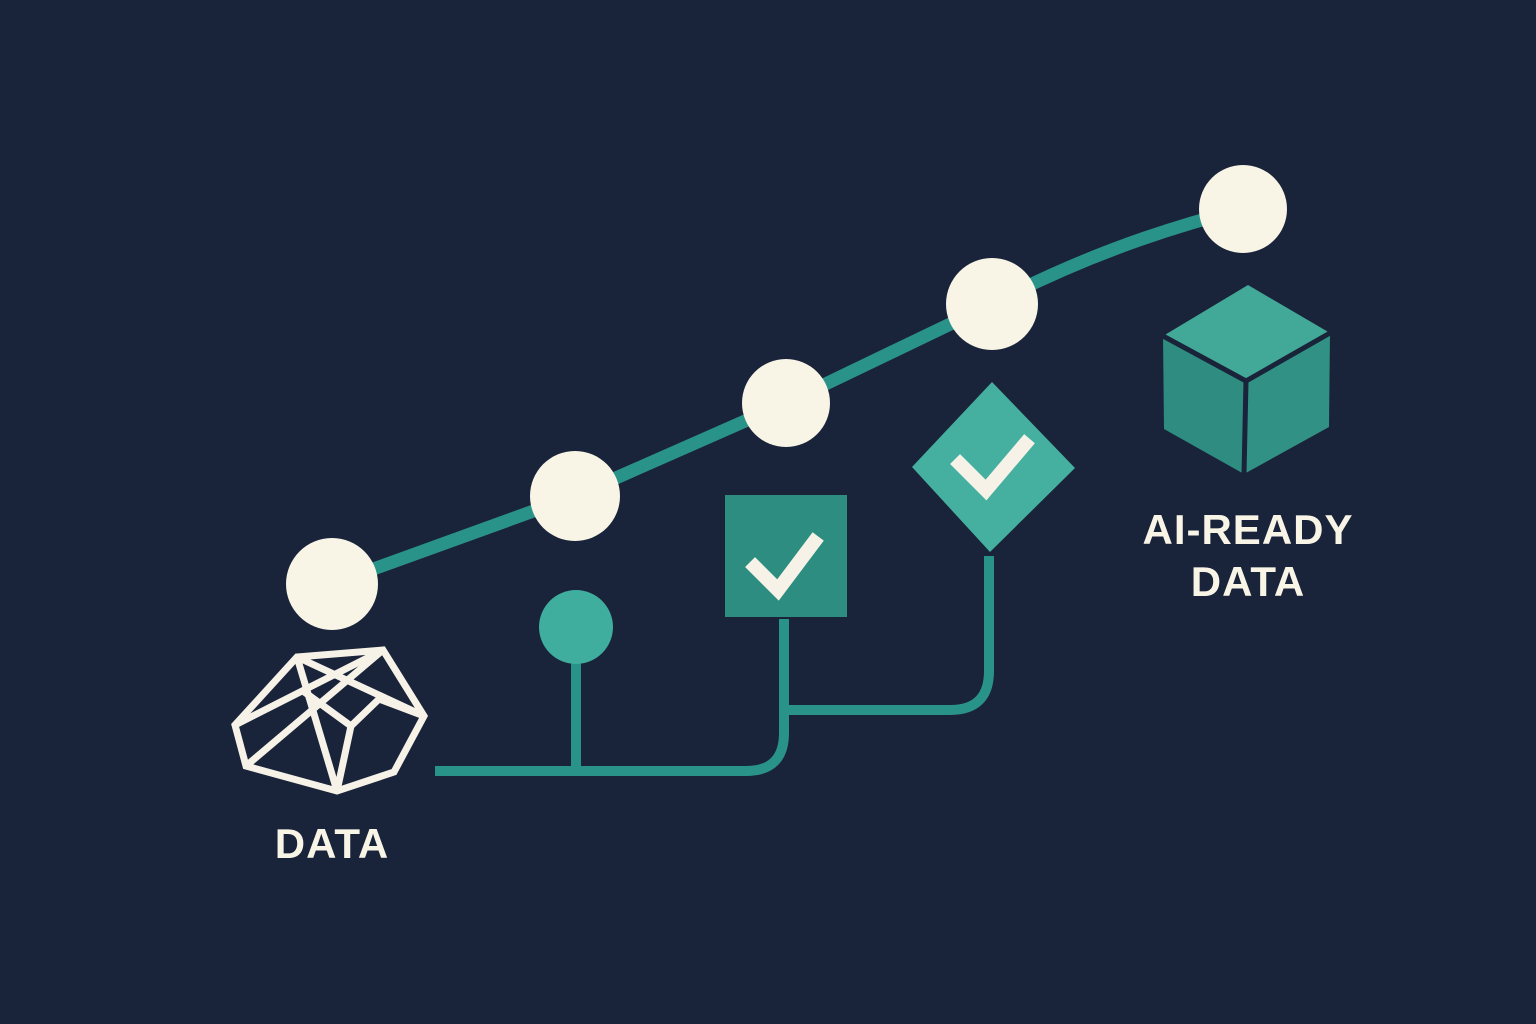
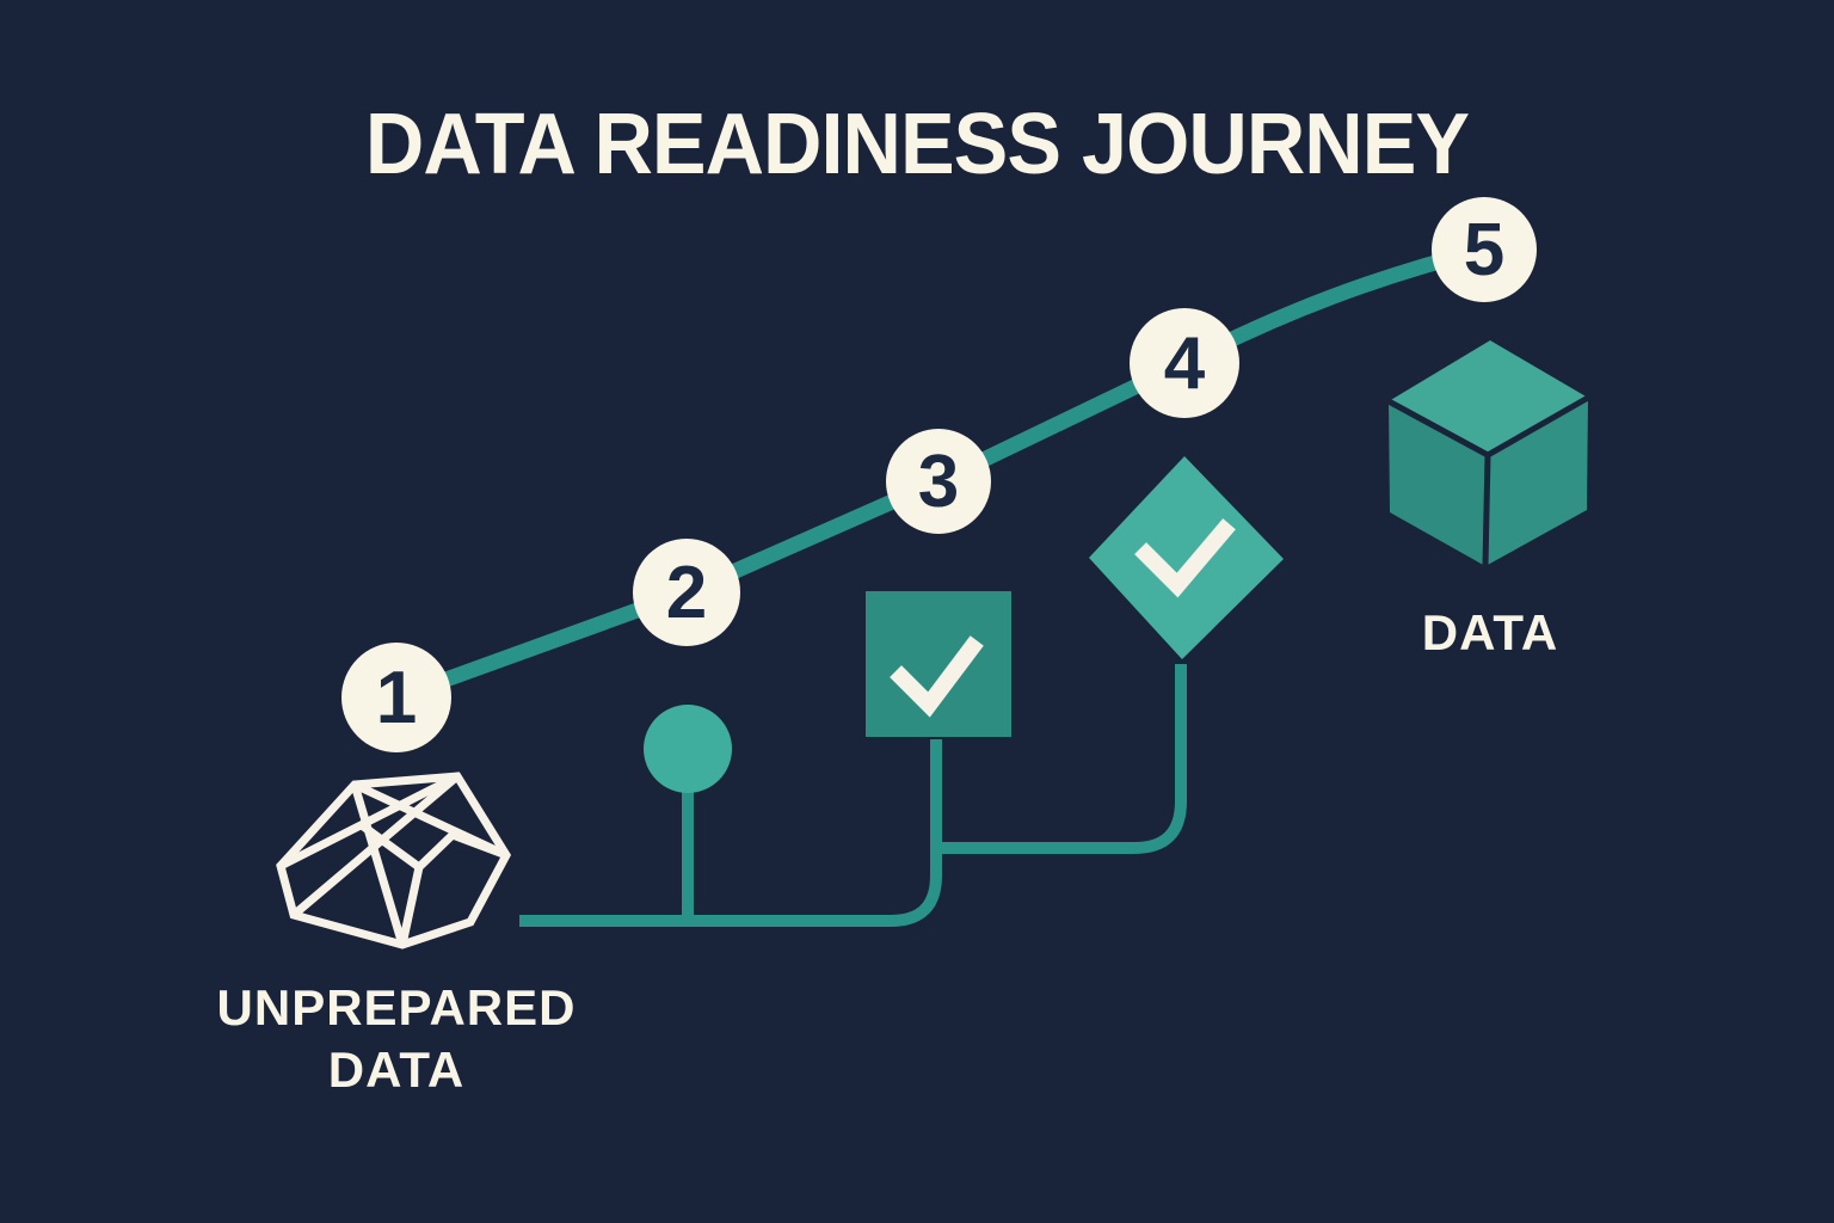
+ DATA READINESS JOURNEY
+ 1
+ 2
+ 3
+ 4
+ 5
+ UNPREPARED
  DATA
- AI-READY
  DATA
